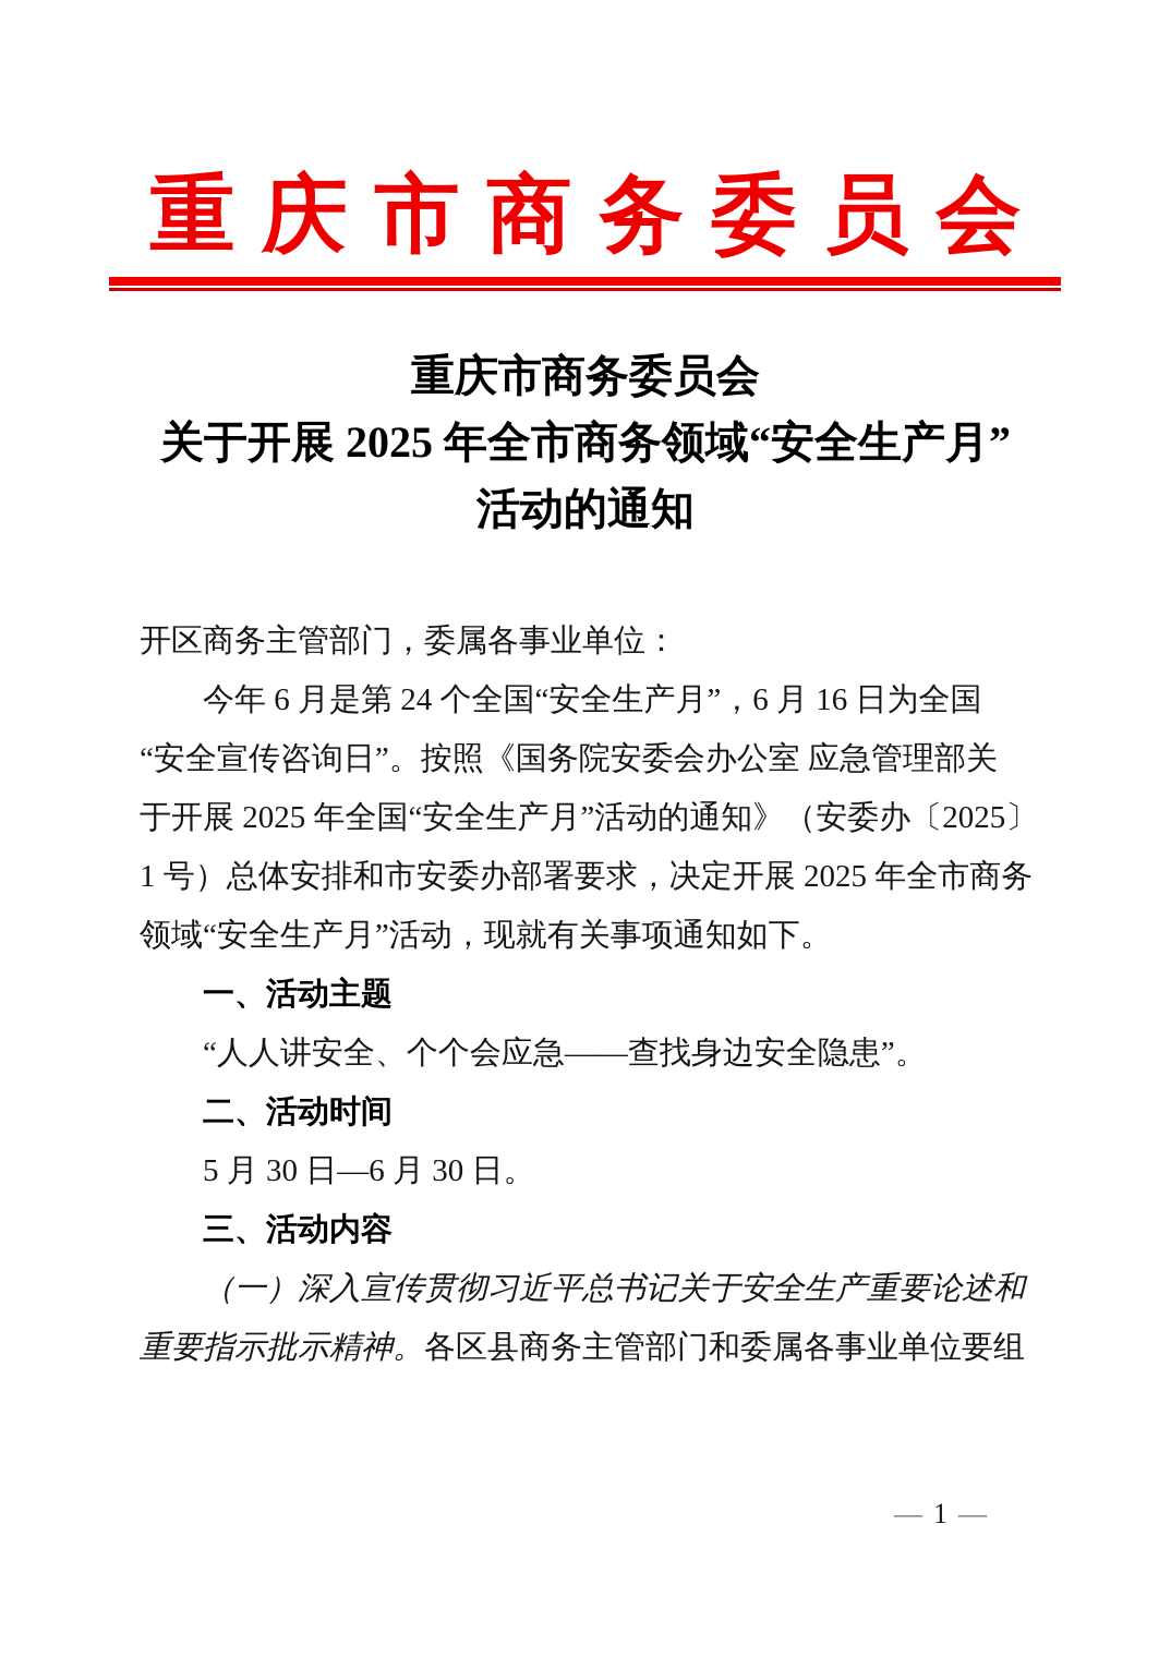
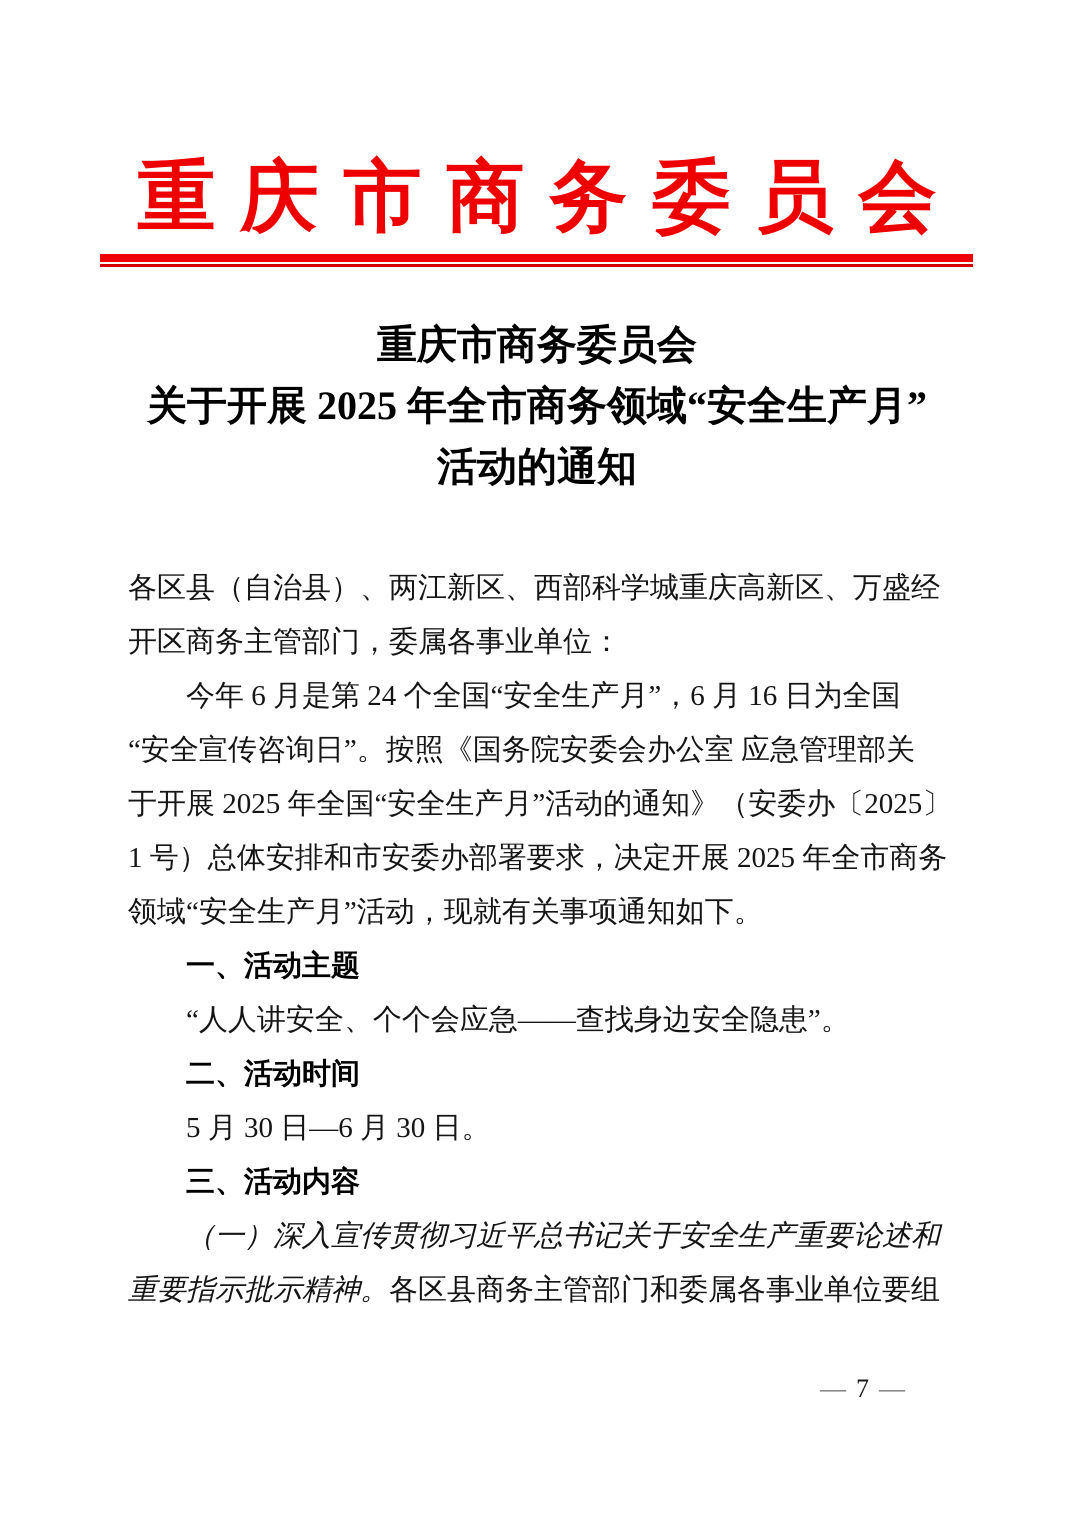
  重庆市商务委员会
  重庆市商务委员会
  关于开展 2025 年全市商务领域“安全生产月”
  活动的通知
+ 各区县（自治县）、两江新区、西部科学城重庆高新区、万盛经
  开区商务主管部门，委属各事业单位：
  今年 6 月是第 24 个全国“安全生产月”，6 月 16 日为全国
  “安全宣传咨询日”。按照《国务院安委会办公室 应急管理部关
  于开展 2025 年全国“安全生产月”活动的通知》（安委办〔2025〕
  1 号）总体安排和市安委办部署要求，决定开展 2025 年全市商务
  领域“安全生产月”活动，现就有关事项通知如下。
  一、活动主题
  “人人讲安全、个个会应急——查找身边安全隐患”。
  二、活动时间
  5 月 30 日—6 月 30 日。
  三、活动内容
  （一）深入宣传贯彻习近平总书记关于安全生产重要论述和
  重要指示批示精神。各区县商务主管部门和委属各事业单位要组
- — 1 —
+ — 7 —
